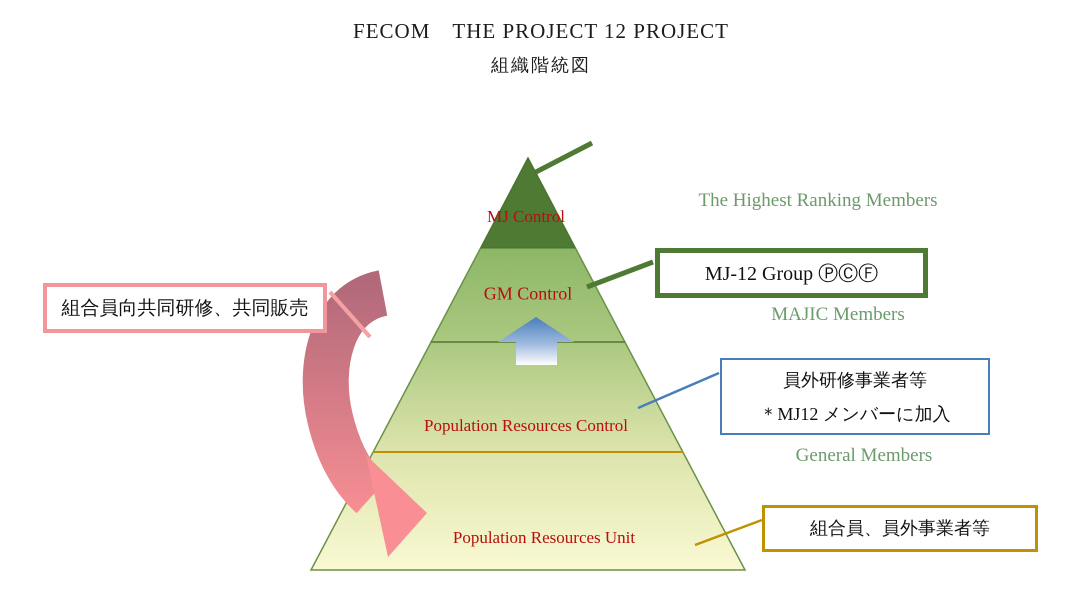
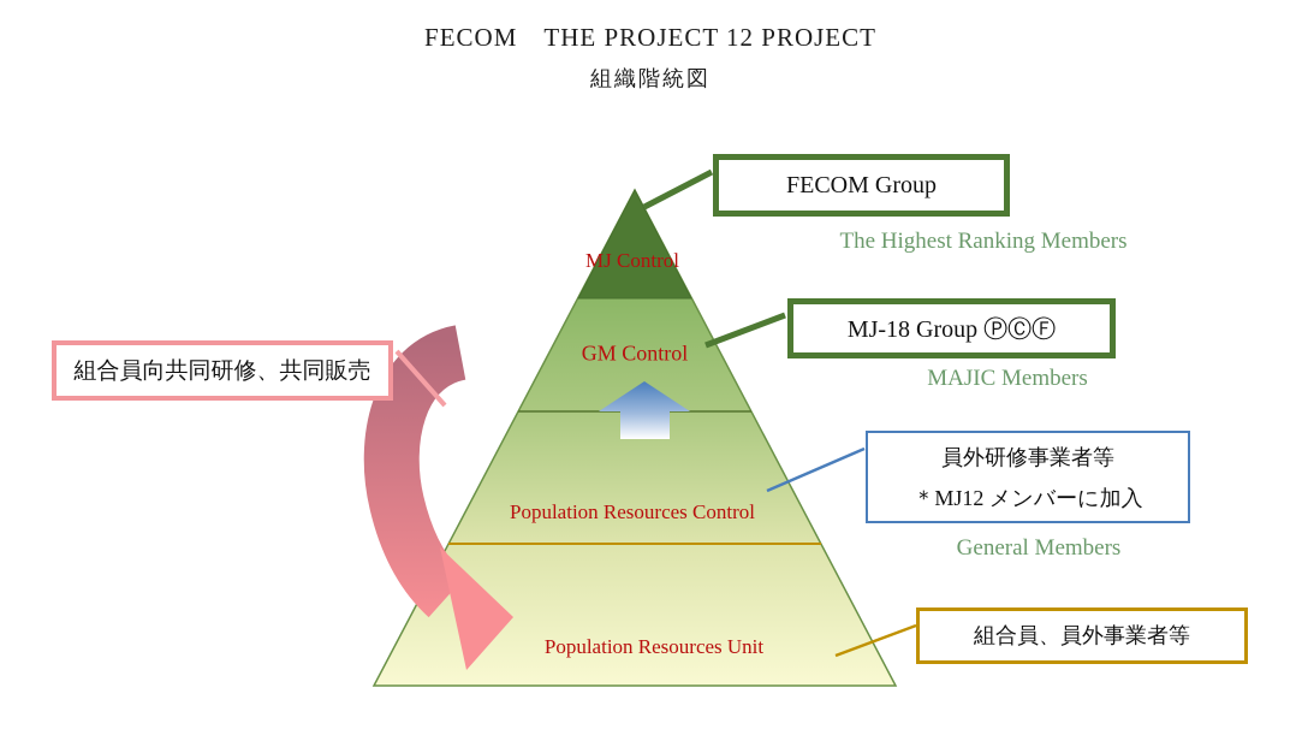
  FECOM THE PROJECT 12 PROJECT
  組織階統図
  MJ Control
  GM Control
  Population Resources Control
  Population Resources Unit
+ FECOM Group
  The Highest Ranking Members
- MJ-12 Group ⓅⒸⒻ
+ MJ-18 Group ⓅⒸⒻ
  MAJIC Members
  員外研修事業者等
  ＊MJ12 メンバーに加入
  General Members
  組合員、員外事業者等
  組合員向共同研修、共同販売
